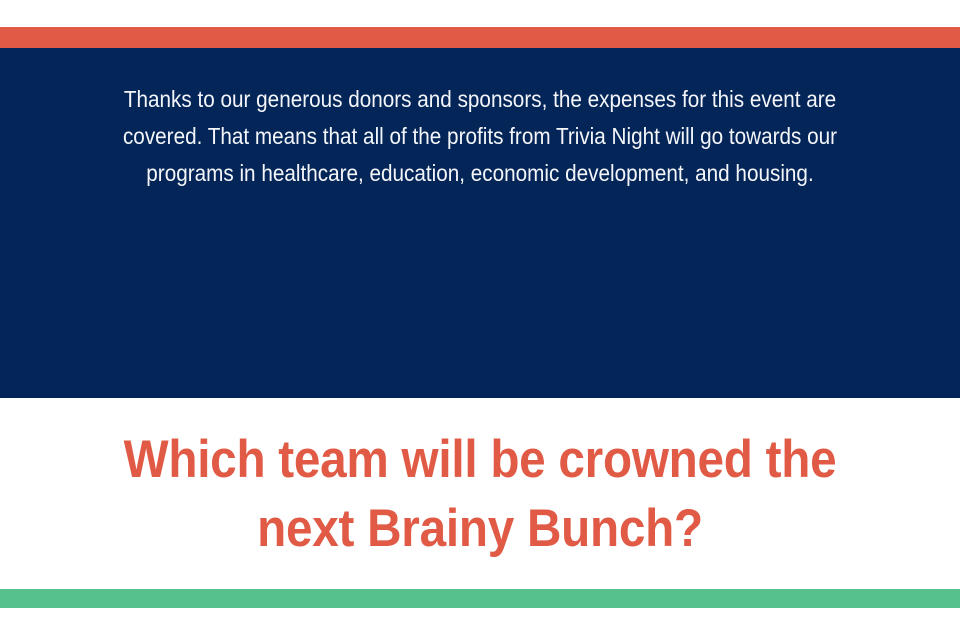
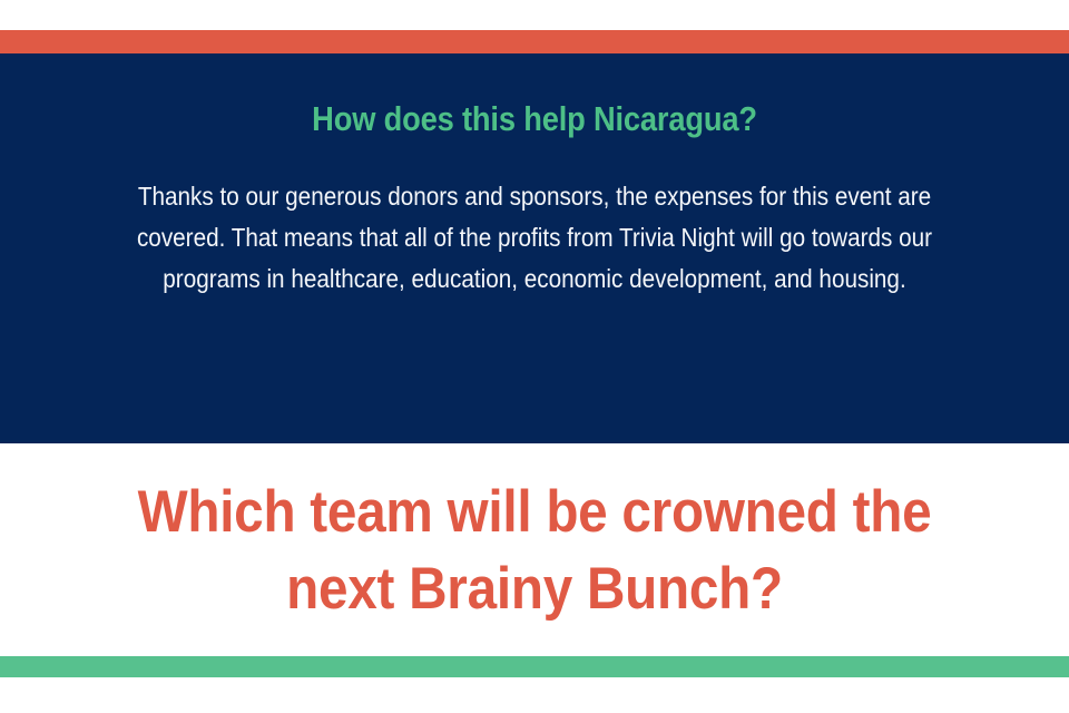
+ How does this help Nicaragua?
  Thanks to our generous donors and sponsors, the expenses for this event are covered. That means that all of the profits from Trivia Night will go towards our programs in healthcare, education, economic development, and housing.
  Which team will be crowned the next Brainy Bunch?
